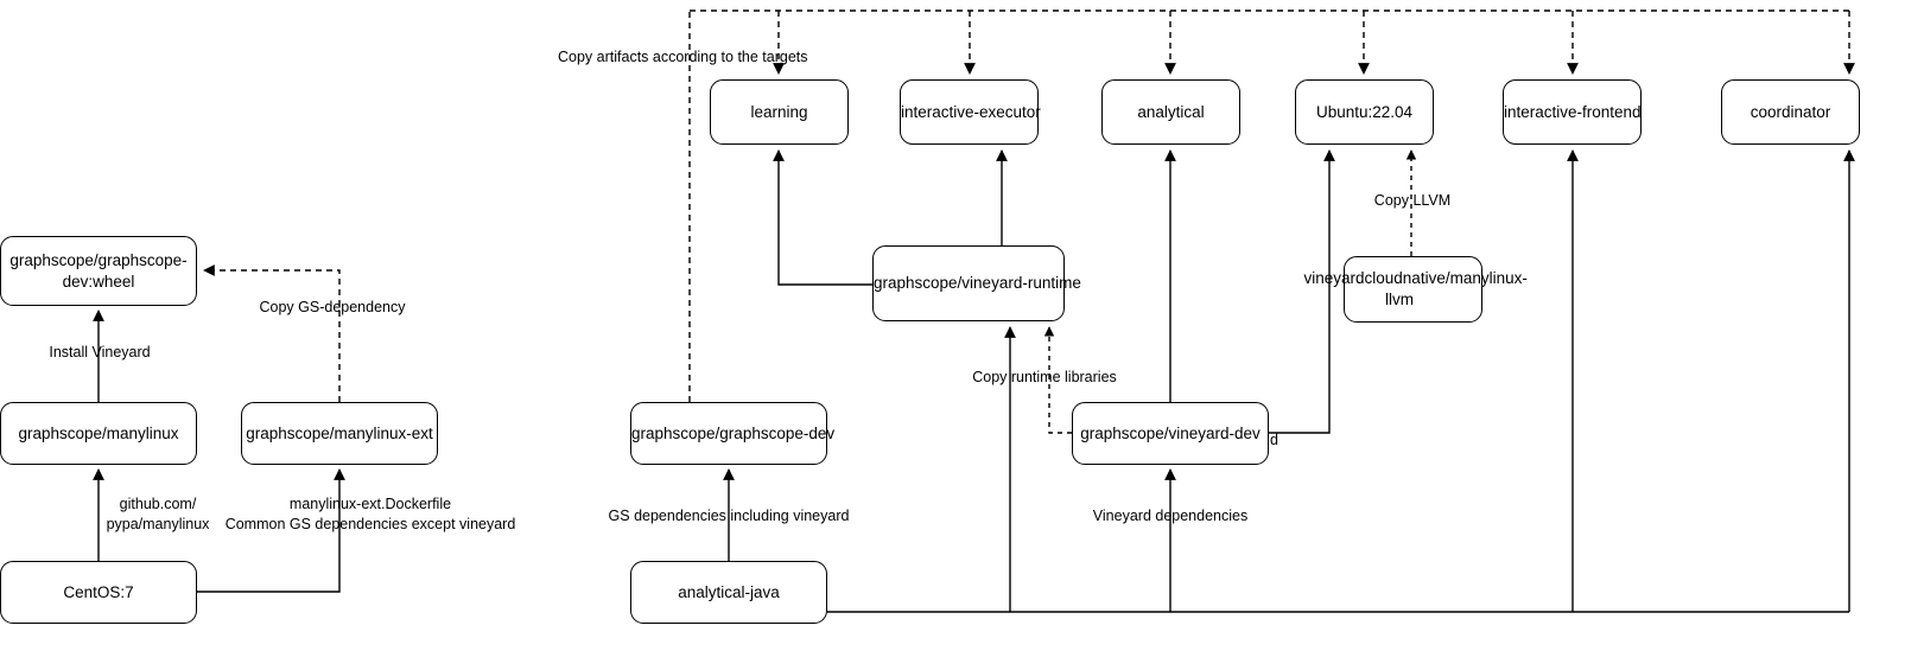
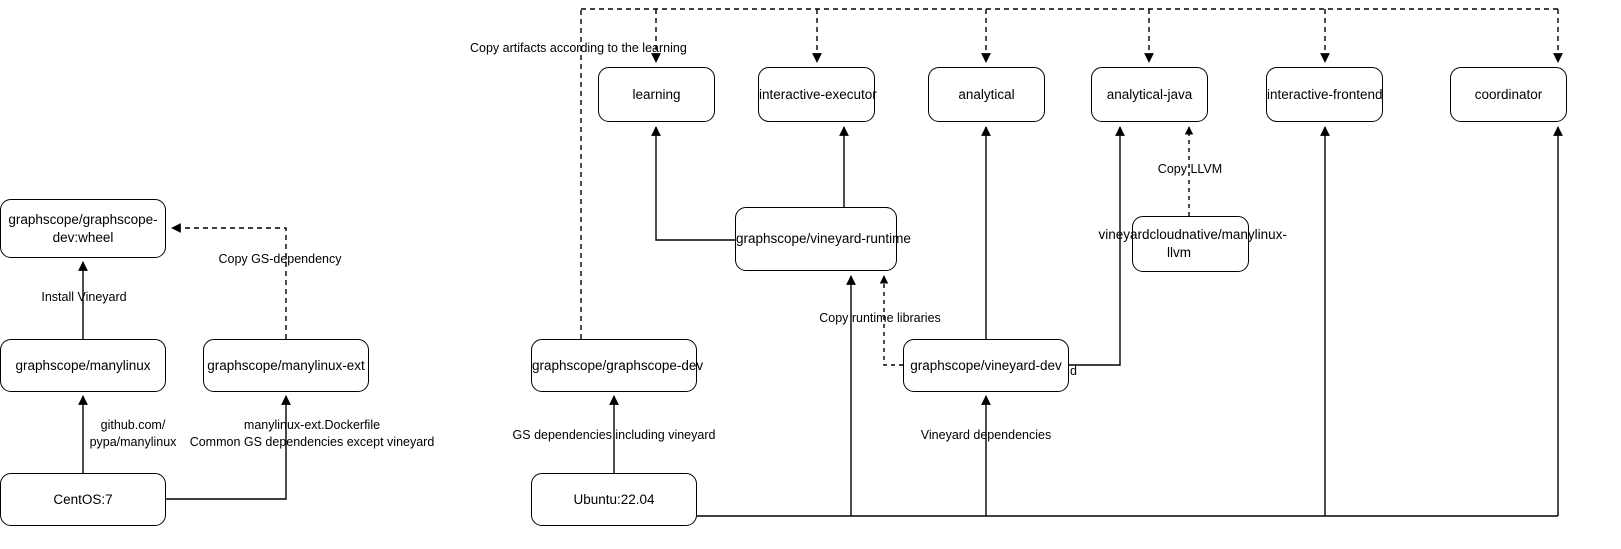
  graphscope/graphscope-dev:wheel
  graphscope/manylinux
  graphscope/manylinux-ext
  CentOS:7
  learning
  interactive-executor
  analytical
- Ubuntu:22.04
+ analytical-java
  interactive-frontend
  coordinator
  graphscope/vineyard-runtime
  vineyardcloudnative/manylinux-llvm
  graphscope/graphscope-dev
  graphscope/vineyard-dev
- analytical-java
+ Ubuntu:22.04
- Copy artifacts according to the targets
+ Copy artifacts according to the learning
  Copy GS-dependency
  Install Vineyard
  github.com/
  pypa/manylinux
  manylinux-ext.Dockerfile
  Common GS dependencies except vineyard
  Copy LLVM
  Copy runtime libraries
  GS dependencies including vineyard
  Vineyard dependencies
  d
